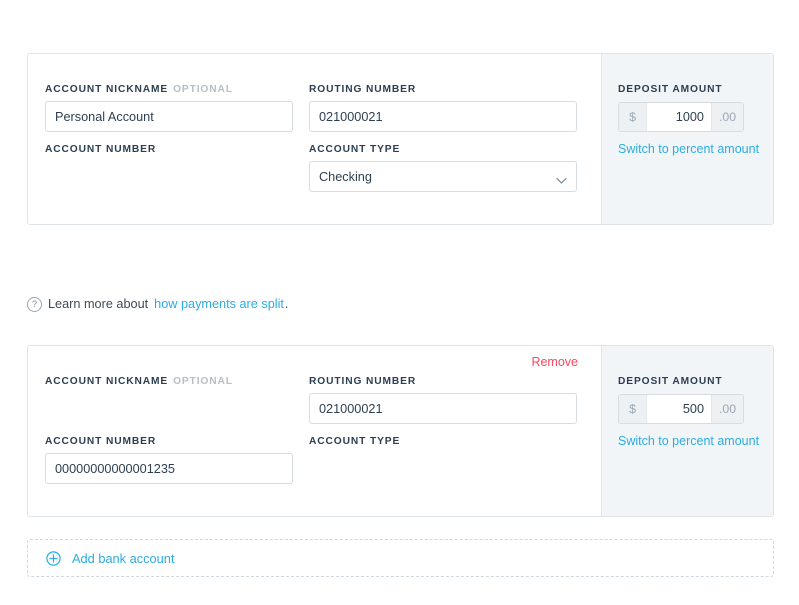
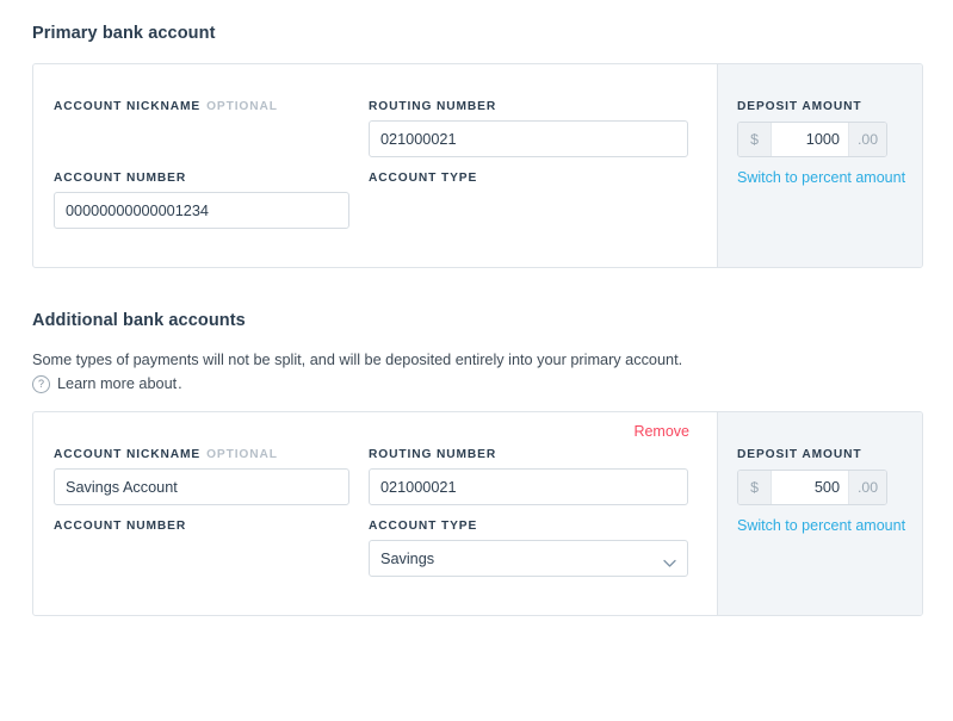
+ Primary bank account
  ACCOUNT NICKNAME OPTIONAL
- Personal Account
  ROUTING NUMBER
  021000021
  ACCOUNT NUMBER
+ 00000000000001234
  ACCOUNT TYPE
- Checking
  DEPOSIT AMOUNT
  $
  1000
  .00
  Switch to percent amount
+ Additional bank accounts
+ Some types of payments will not be split, and will be deposited entirely into your primary account.
  ?
  Learn more about
- how payments are split
  .
  Remove
  ACCOUNT NICKNAME OPTIONAL
+ Savings Account
  ROUTING NUMBER
  021000021
  ACCOUNT NUMBER
- 00000000000001235
  ACCOUNT TYPE
+ Savings
  DEPOSIT AMOUNT
  $
  500
  .00
  Switch to percent amount
- Add bank account
